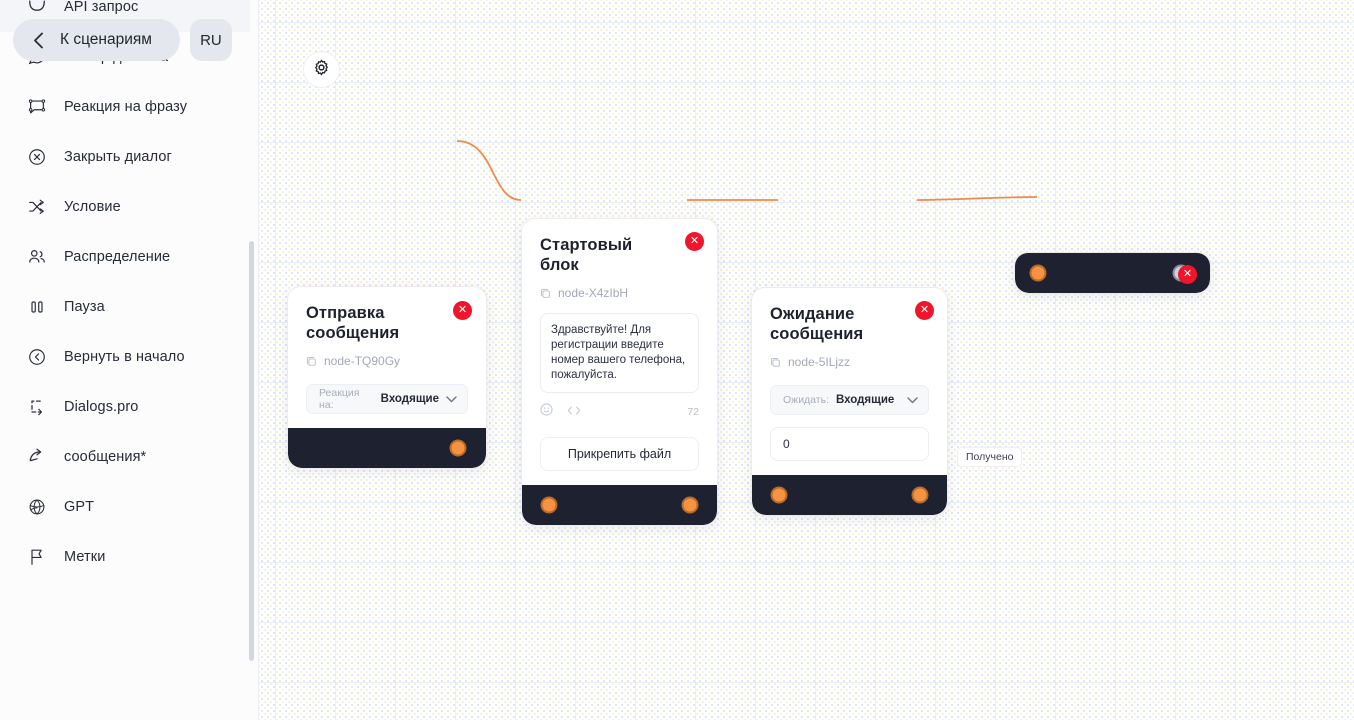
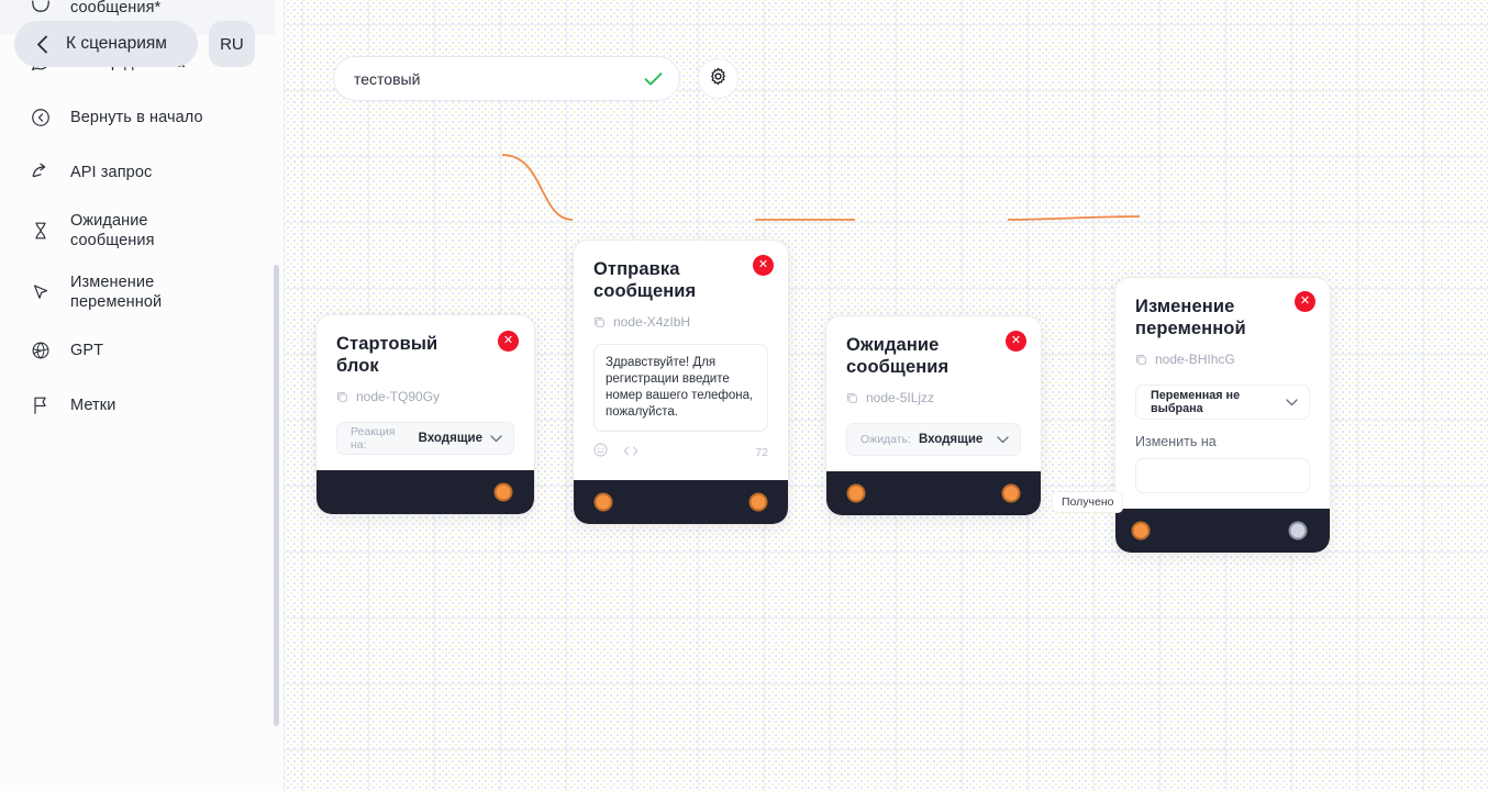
- API запрос
+ сообщения*
- Реакция на фразу
- Закрыть диалог
- Условие
- Распределение
- Пауза
  Вернуть в начало
- Dialogs.pro
- сообщения*
+ API запрос
+ Ожидание
+ сообщения
+ Изменение
+ переменной
  GPT
  Метки
  К сценариям
  RU
  Получено
  ✕
- Отправка сообщения
+ Стартовый блок
  node-TQ90Gy
  Реакция на:
  Входящие
  ✕
- Стартовый блок
+ Отправка сообщения
  node-X4zIbH
  Здравствуйте! Для регистрации введите номер вашего телефона, пожалуйста.
  72
- Прикрепить файл
  ✕
  Ожидание сообщения
  node-5ILjzz
  Ожидать:
  Входящие
- 0
  ✕
+ Изменение переменной
+ node-BHIhcG
+ Переменная не выбрана
+ Изменить на
+ тестовый
